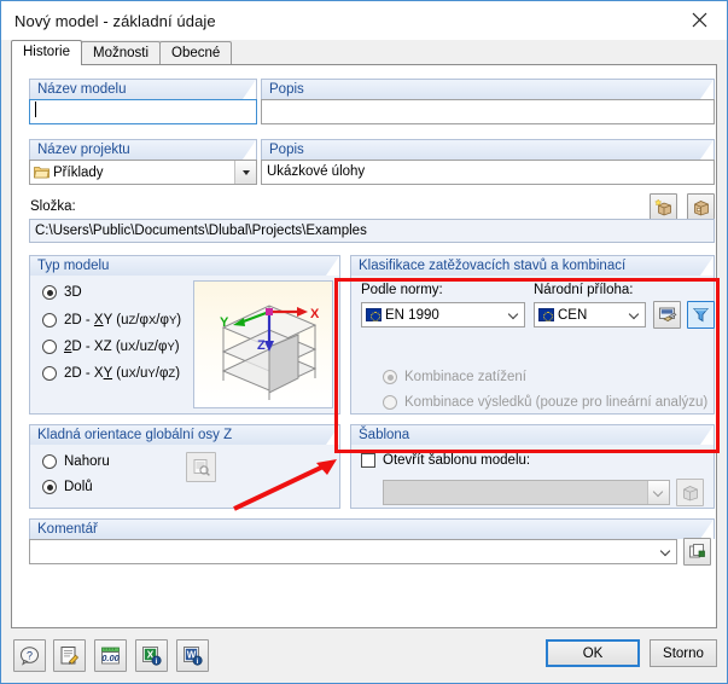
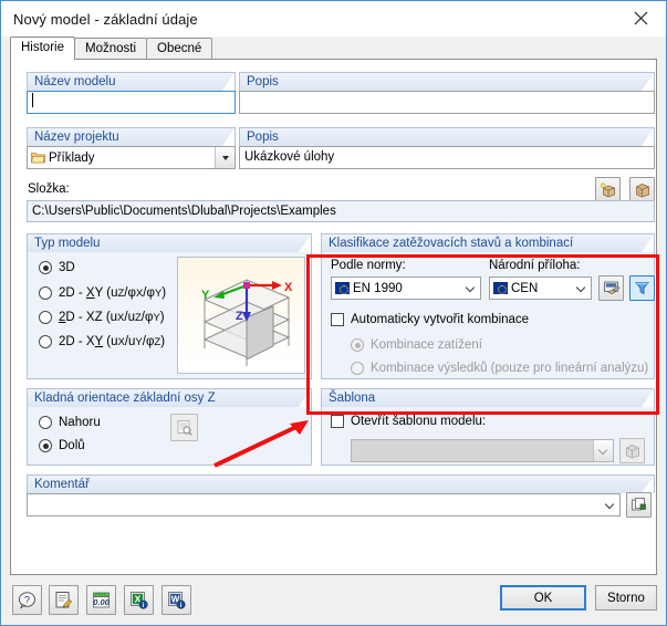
  Nový model - základní údaje
  Historie
  Možnosti
  Obecné
  Název modelu
  Popis
  Název projektu
  Příklady
  Popis
  Ukázkové úlohy
  Složka:
  C:\Users\Public\Documents\Dlubal\Projects\Examples
  Typ modelu
  3D
  2D - XY (uZ/φX/φY)
  2D - XZ (uX/uZ/φY)
  2D - XY (uX/uY/φZ)
  X
  Y
  Z
  Klasifikace zatěžovacích stavů a kombinací
  Podle normy:
  Národní příloha:
  EN 1990
  CEN
+ Automaticky vytvořit kombinace
  Kombinace zatížení
  Kombinace výsledků (pouze pro lineární analýzu)
- Kladná orientace globální osy Z
+ Kladná orientace základní osy Z
  Nahoru
  Dolů
  Šablona
  Otevřít šablonu modelu:
  Komentář
  ?
  0.00
  X
  W
  OK
  Storno
